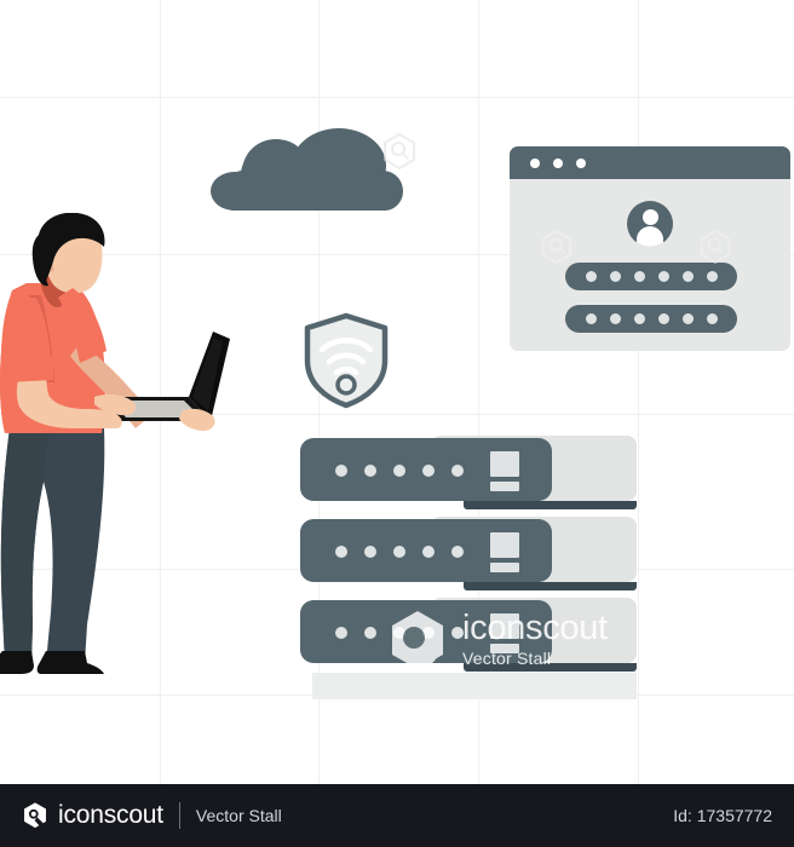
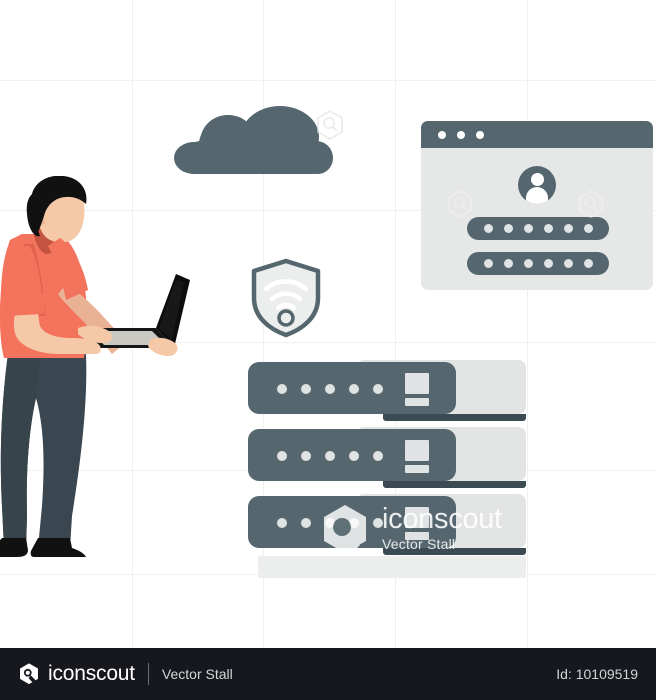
  iconscout
  Vector Stall
  iconscout
  Vector Stall
- Id: 17357772
+ Id: 10109519
